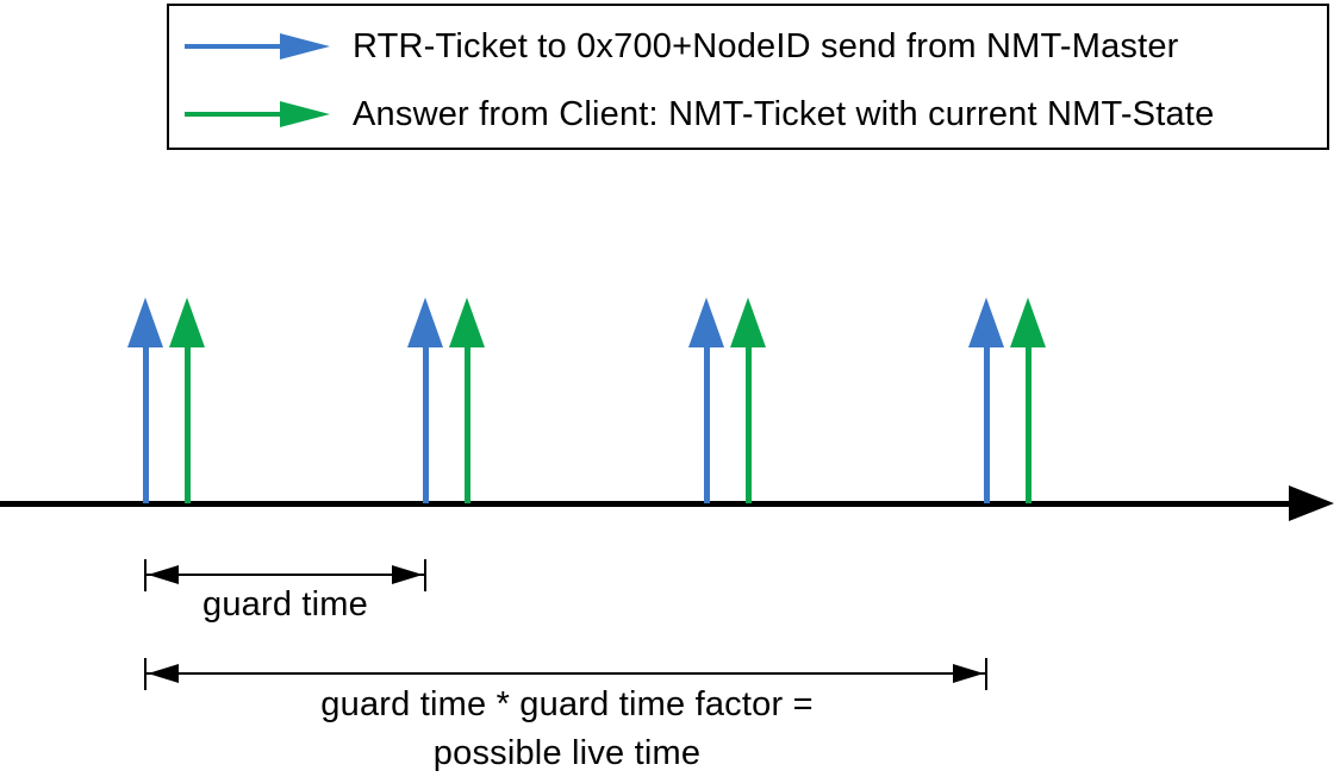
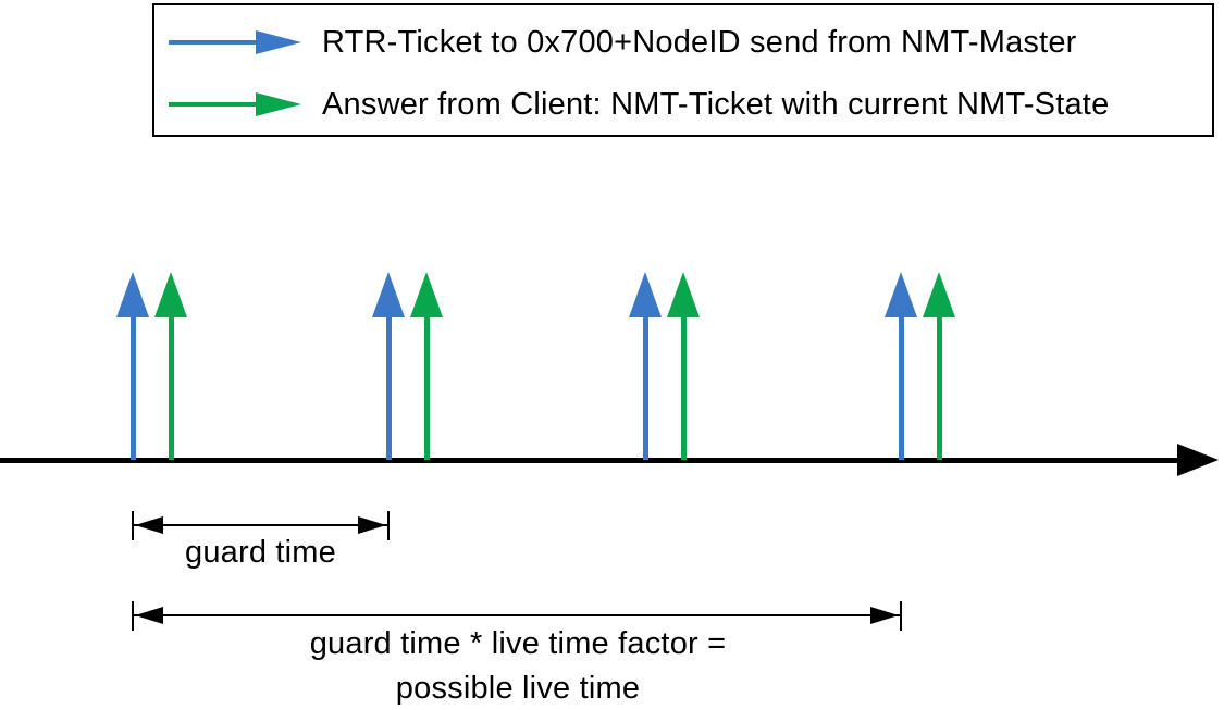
  RTR-Ticket to 0x700+NodeID send from NMT-Master
  Answer from Client: NMT-Ticket with current NMT-State
  guard time
- guard time * guard time factor =
+ guard time * live time factor =
  possible live time
